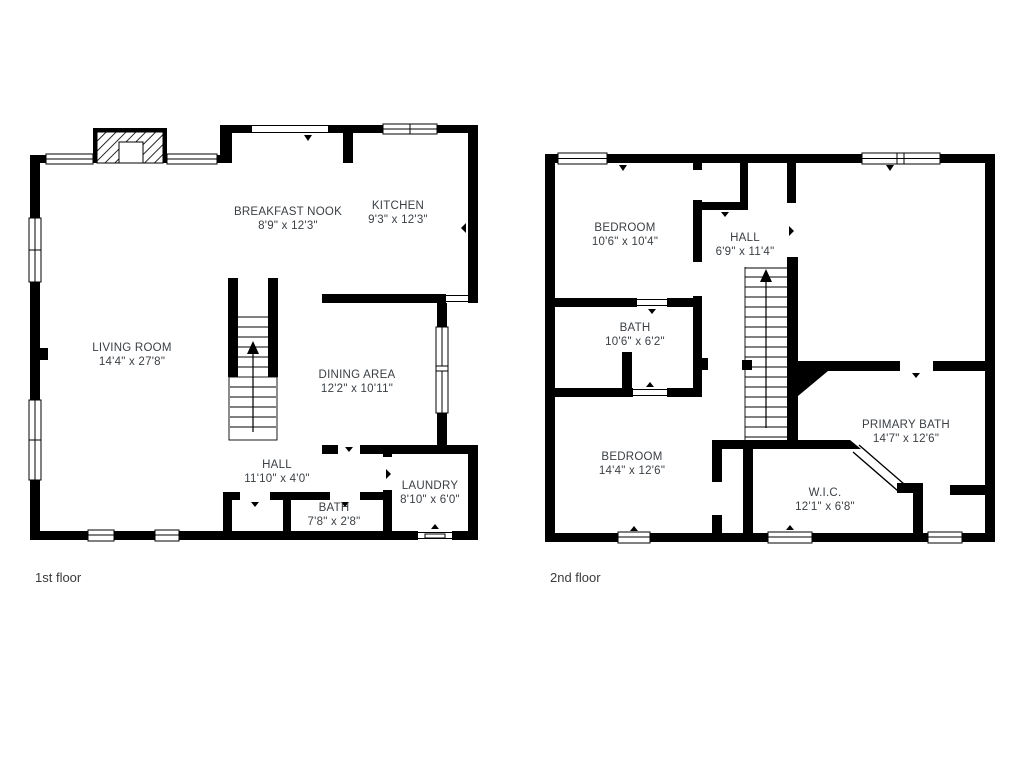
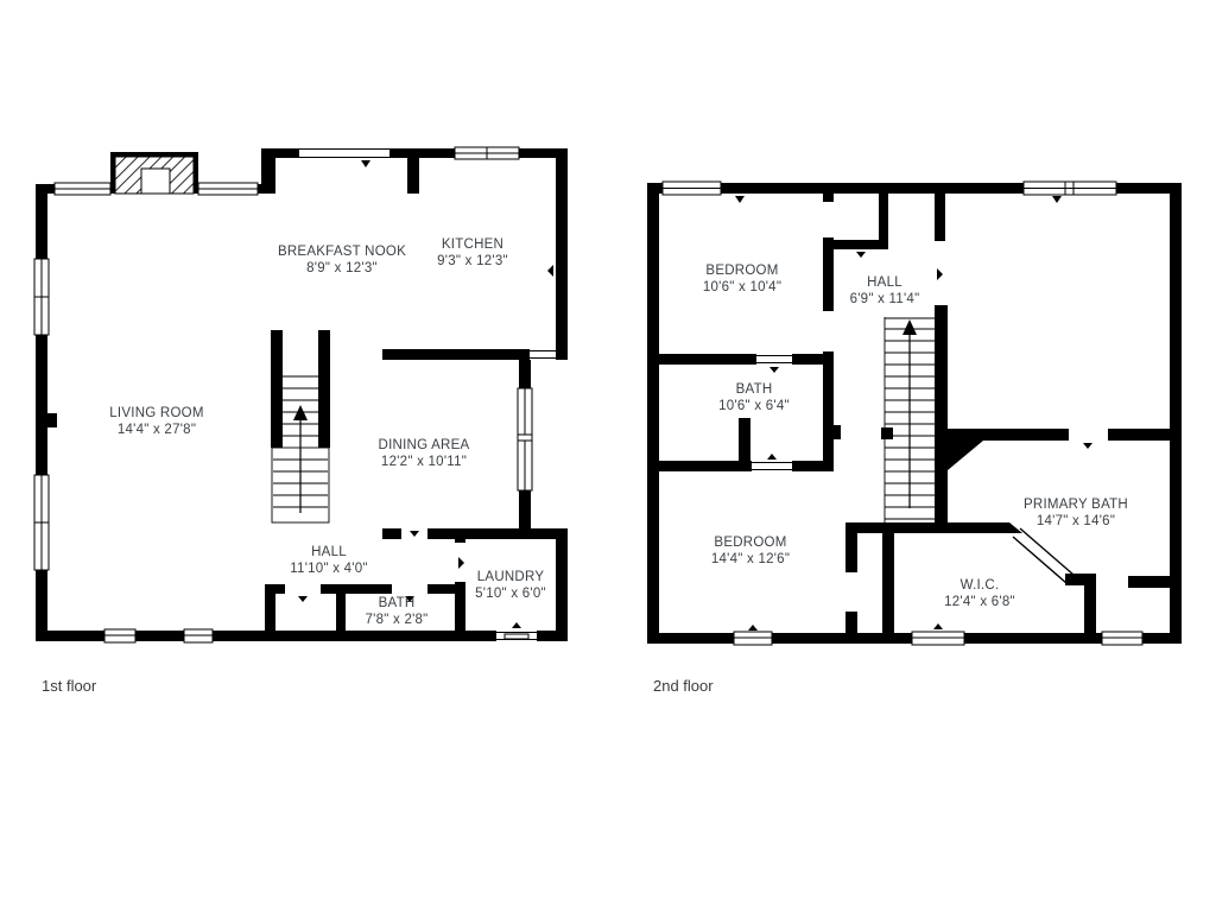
  BREAKFAST NOOK
  8'9" x 12'3"
  KITCHEN
  9'3" x 12'3"
  LIVING ROOM
  14'4" x 27'8"
  DINING AREA
  12'2" x 10'11"
  HALL
  11'10" x 4'0"
  BATH
  7'8" x 2'8"
  LAUNDRY
- 8'10" x 6'0"
+ 5'10" x 6'0"
  BEDROOM
  10'6" x 10'4"
  HALL
  6'9" x 11'4"
  BATH
- 10'6" x 6'2"
+ 10'6" x 6'4"
  BEDROOM
  14'4" x 12'6"
  PRIMARY BATH
- 14'7" x 12'6"
+ 14'7" x 14'6"
  W.I.C.
- 12'1" x 6'8"
+ 12'4" x 6'8"
  1st floor
  2nd floor
